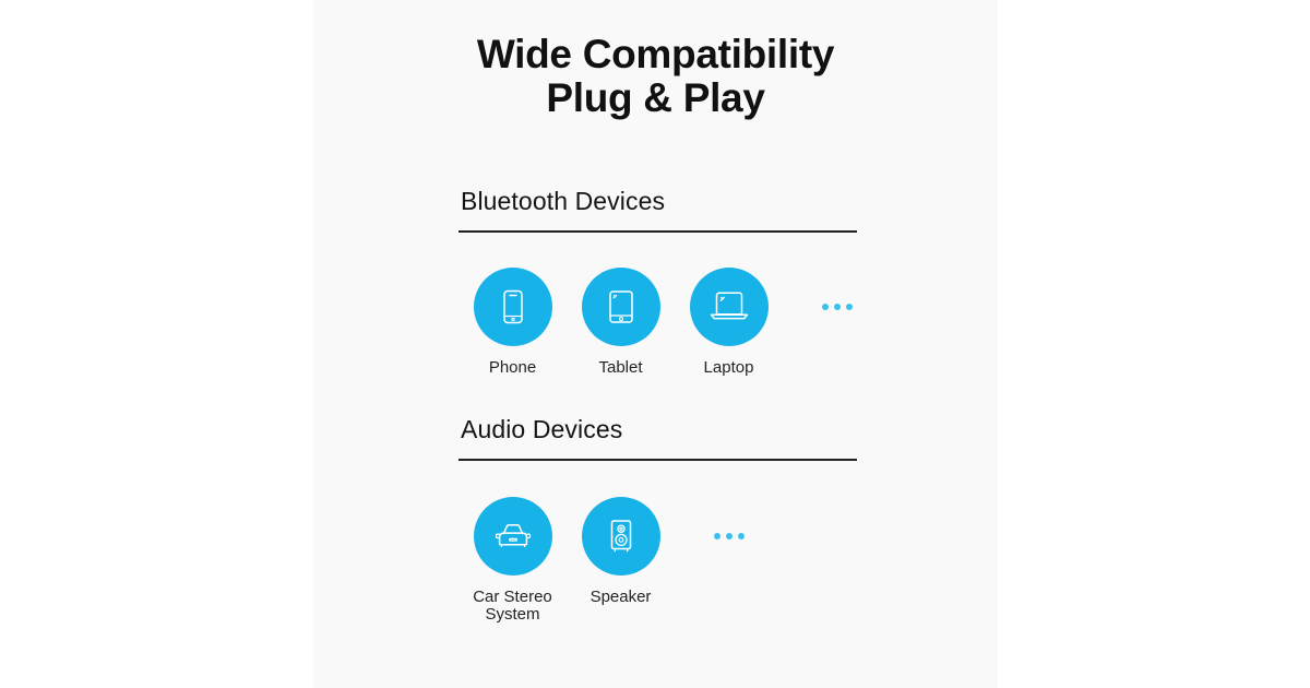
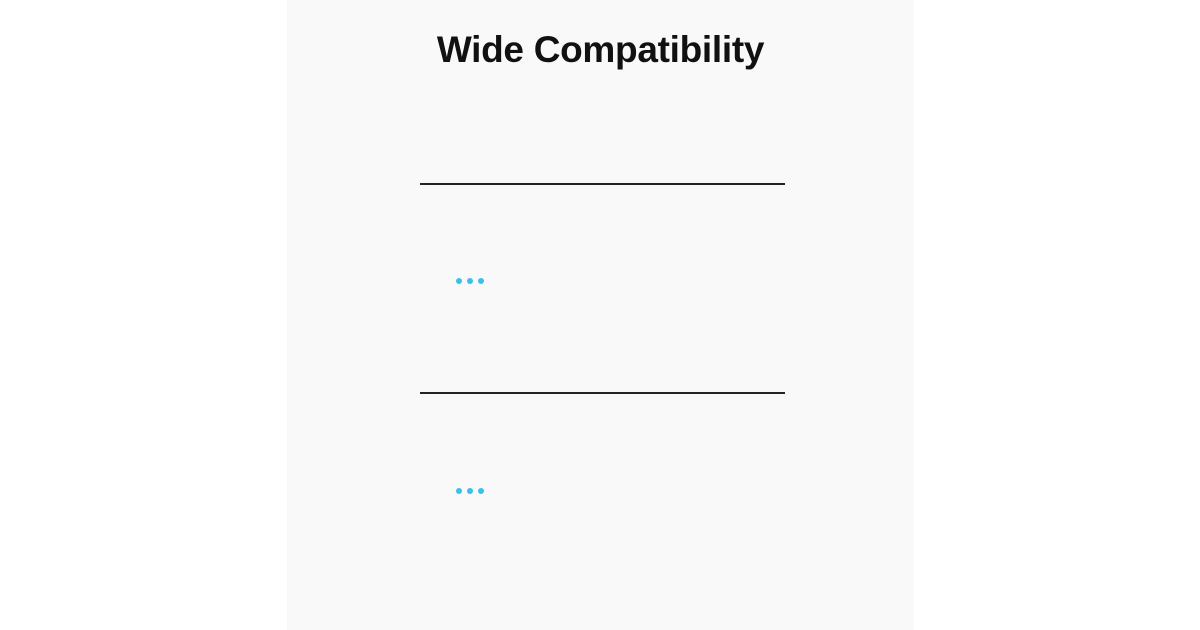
  Wide Compatibility
- Plug & Play
- Bluetooth Devices
- Phone
- Tablet
- Laptop
- Audio Devices
- Car Stereo
- System
- Speaker
